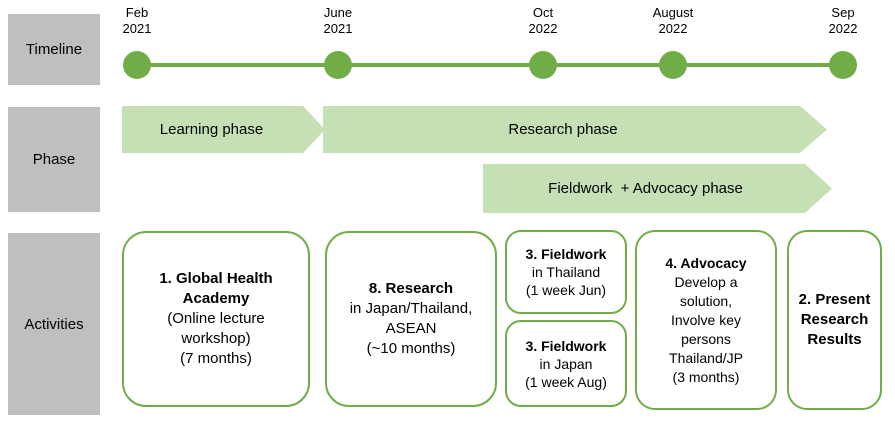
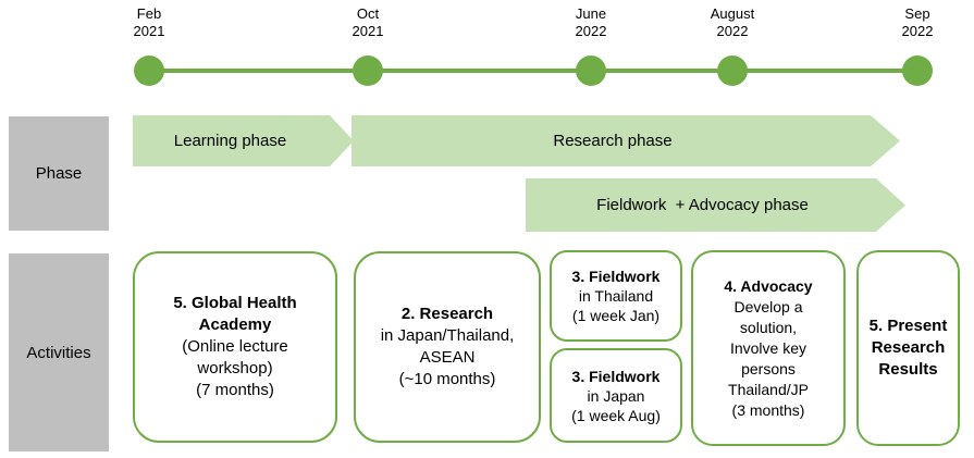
- Timeline
  Phase
  Activities
  Feb
  2021
- June
+ Oct
  2021
- Oct
+ June
  2022
  August
  2022
  Sep
  2022
  Learning phase
  Research phase
  Fieldwork + Advocacy phase
- 1. Global Health Academy
+ 5. Global Health Academy
  (Online lecture workshop)
  (7 months)
- 8. Research
+ 2. Research
  in Japan/Thailand,
  ASEAN
  (~10 months)
  3. Fieldwork
  in Thailand
- (1 week Jun)
+ (1 week Jan)
  3. Fieldwork
  in Japan
  (1 week Aug)
  4. Advocacy
  Develop a solution,
  Involve key persons
  Thailand/JP
  (3 months)
- 2. Present Research Results
+ 5. Present Research Results
